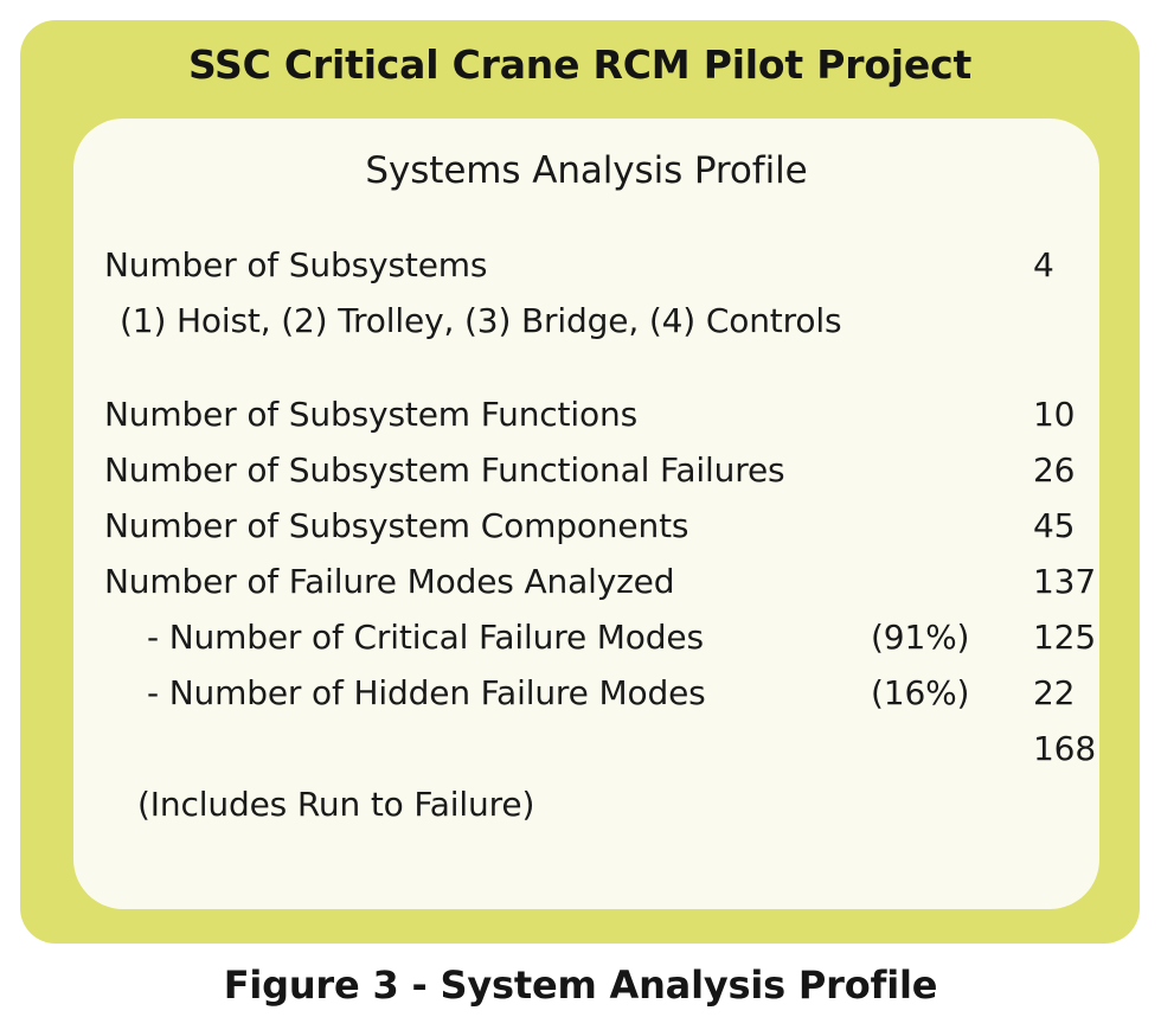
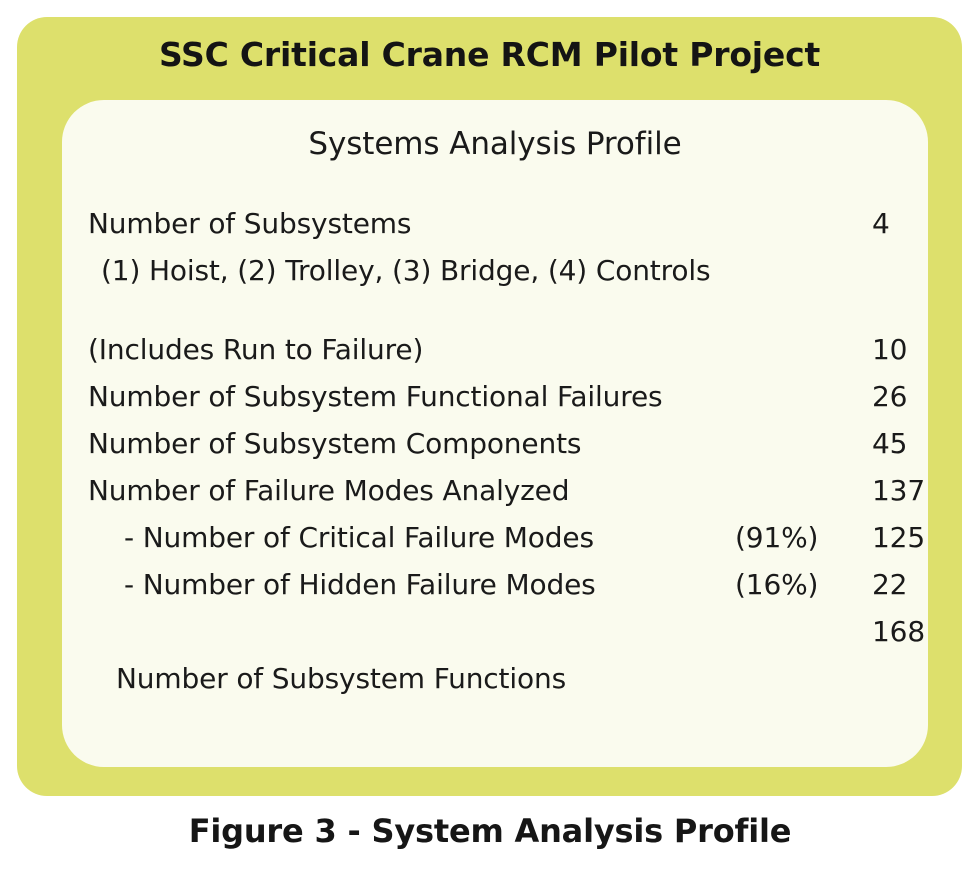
  SSC Critical Crane RCM Pilot Project
  Systems Analysis Profile
  Number of Subsystems
  4
  (1) Hoist, (2) Trolley, (3) Bridge, (4) Controls
- Number of Subsystem Functions
+ (Includes Run to Failure)
  10
  Number of Subsystem Functional Failures
  26
  Number of Subsystem Components
  45
  Number of Failure Modes Analyzed
  137
  - Number of Critical Failure Modes
  (91%)
  125
  - Number of Hidden Failure Modes
  (16%)
  22
  168
- (Includes Run to Failure)
+ Number of Subsystem Functions
  Figure 3 - System Analysis Profile
